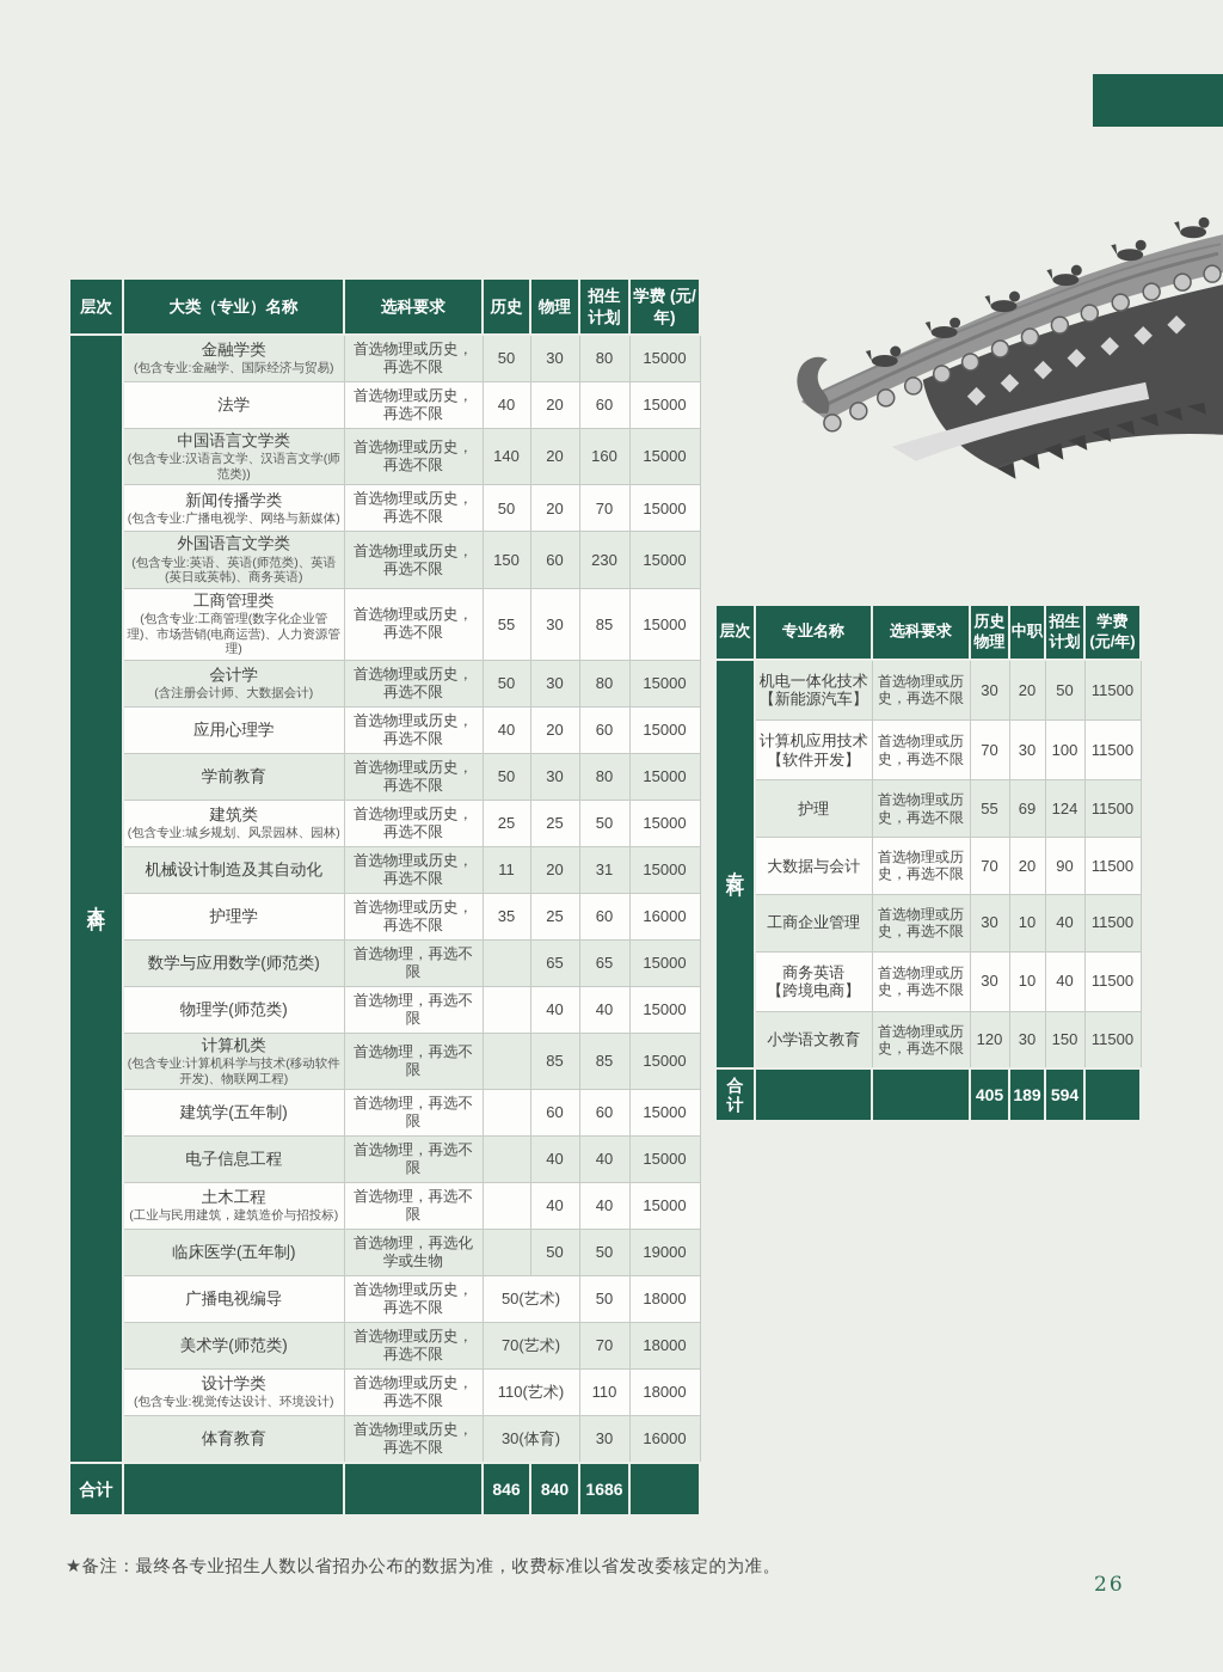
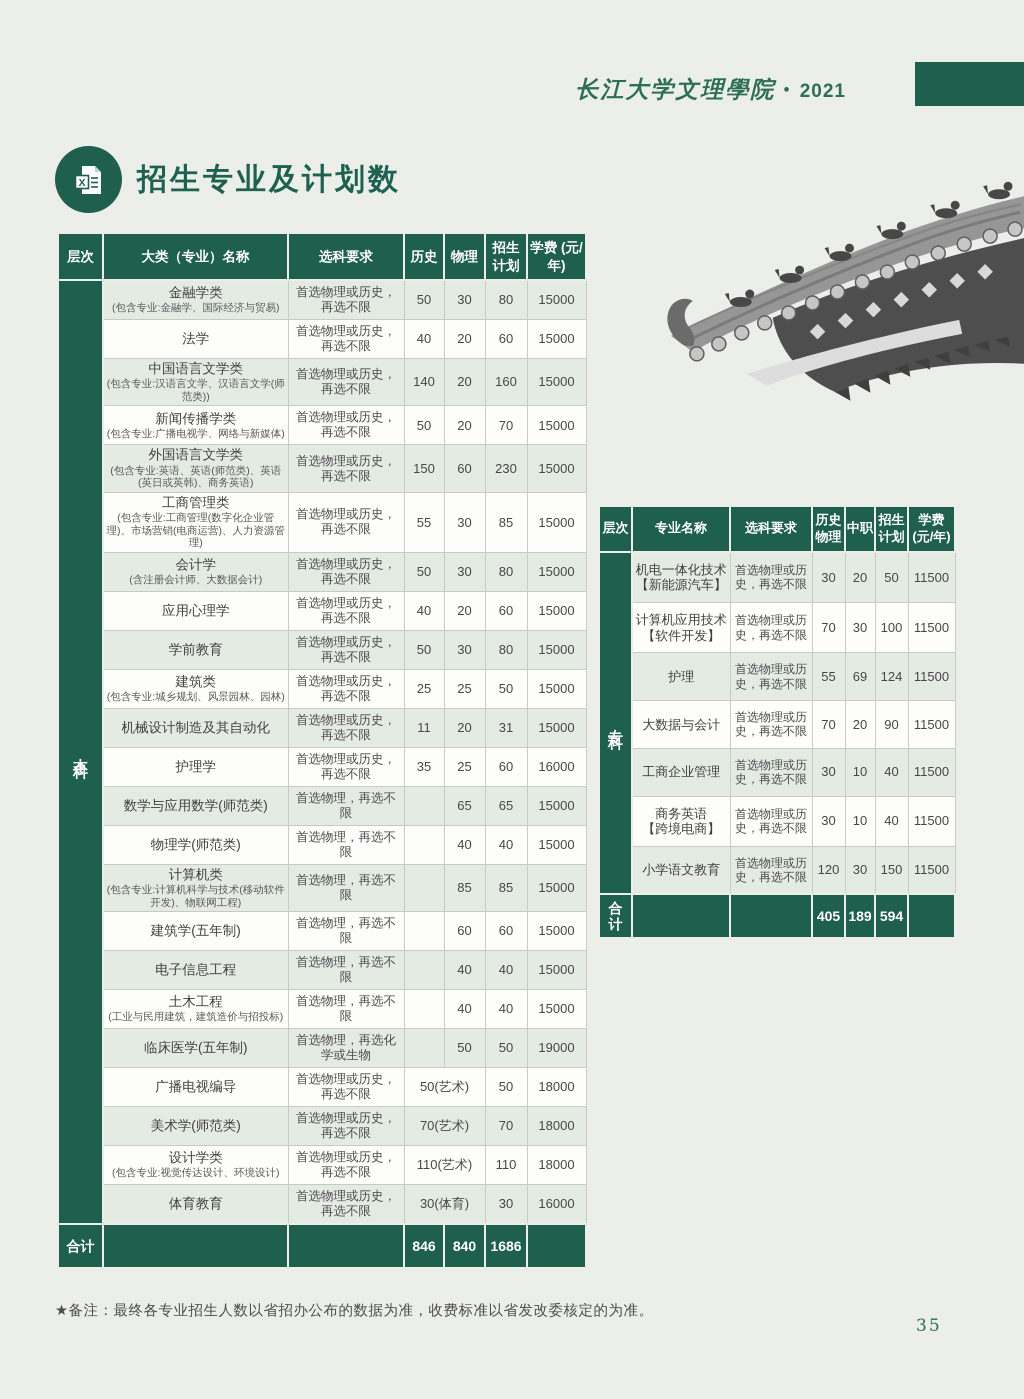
+ 长江大学文理學院 • 2021
+ X
+ 招生专业及计划数
  层次	大类（专业）名称	选科要求	历史	物理	招生计划	学费 (元/年)
  	金融学类(包含专业:金融学、国际经济与贸易)	首选物理或历史，再选不限	50	30	80	15000
  法学	首选物理或历史，再选不限	40	20	60	15000
  中国语言文学类(包含专业:汉语言文学、汉语言文学(师范类))	首选物理或历史，再选不限	140	20	160	15000
  新闻传播学类(包含专业:广播电视学、网络与新媒体)	首选物理或历史，再选不限	50	20	70	15000
  外国语言文学类(包含专业:英语、英语(师范类)、英语(英日或英韩)、商务英语)	首选物理或历史，再选不限	150	60	230	15000
  工商管理类(包含专业:工商管理(数字化企业管理)、市场营销(电商运营)、人力资源管理)	首选物理或历史，再选不限	55	30	85	15000
  会计学(含注册会计师、大数据会计)	首选物理或历史，再选不限	50	30	80	15000
  应用心理学	首选物理或历史，再选不限	40	20	60	15000
  学前教育	首选物理或历史，再选不限	50	30	80	15000
  建筑类(包含专业:城乡规划、风景园林、园林)	首选物理或历史，再选不限	25	25	50	15000
  机械设计制造及其自动化	首选物理或历史，再选不限	11	20	31	15000
  护理学	首选物理或历史，再选不限	35	25	60	16000
  数学与应用数学(师范类)	首选物理，再选不限		65	65	15000
  物理学(师范类)	首选物理，再选不限		40	40	15000
  计算机类(包含专业:计算机科学与技术(移动软件开发)、物联网工程)	首选物理，再选不限		85	85	15000
  建筑学(五年制)	首选物理，再选不限		60	60	15000
  电子信息工程	首选物理，再选不限		40	40	15000
  土木工程(工业与民用建筑，建筑造价与招投标)	首选物理，再选不限		40	40	15000
  临床医学(五年制)	首选物理，再选化学或生物		50	50	19000
  广播电视编导	首选物理或历史，再选不限	50(艺术)	50	18000
  美术学(师范类)	首选物理或历史，再选不限	70(艺术)	70	18000
  设计学类(包含专业:视觉传达设计、环境设计)	首选物理或历史，再选不限	110(艺术)	110	18000
  体育教育	首选物理或历史，再选不限	30(体育)	30	16000
  合计			846	840	1686
  层次	专业名称	选科要求	历史物理	中职	招生计划	学费 (元/年)
  	机电一体化技术【新能源汽车】	首选物理或历史，再选不限	30	20	50	11500
  计算机应用技术【软件开发】	首选物理或历史，再选不限	70	30	100	11500
  护理	首选物理或历史，再选不限	55	69	124	11500
  大数据与会计	首选物理或历史，再选不限	70	20	90	11500
  工商企业管理	首选物理或历史，再选不限	30	10	40	11500
  商务英语【跨境电商】	首选物理或历史，再选不限	30	10	40	11500
  小学语文教育	首选物理或历史，再选不限	120	30	150	11500
  合计			405	189	594
  ★备注：最终各专业招生人数以省招办公布的数据为准，收费标准以省发改委核定的为准。
- 26
+ 35
